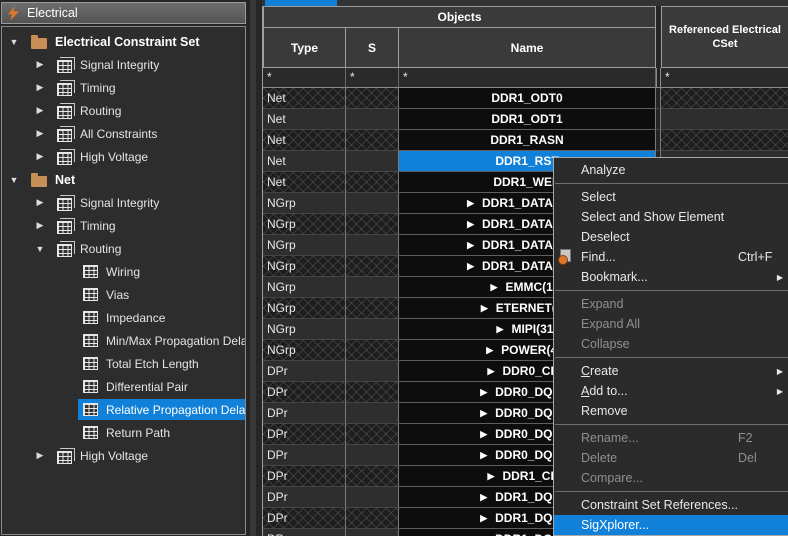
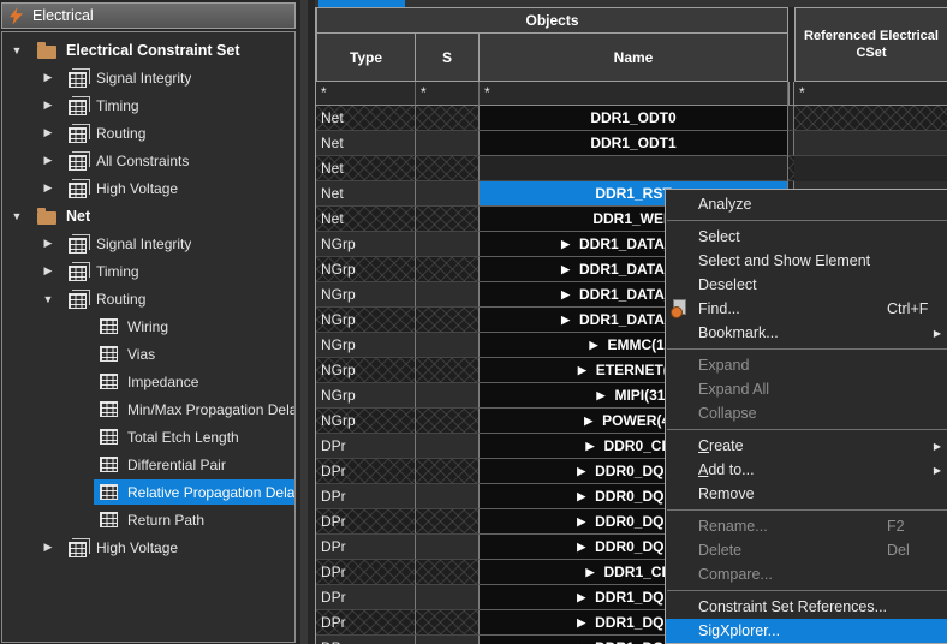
  Electrical
  ▼
  Electrical Constraint Set
  ▶
  Signal Integrity
  ▶
  Timing
  ▶
  Routing
  ▶
  All Constraints
  ▶
  High Voltage
  ▼
  Net
  ▶
  Signal Integrity
  ▶
  Timing
  ▼
  Routing
  Wiring
  Vias
  Impedance
  Min/Max Propagation Dela
  Total Etch Length
  Differential Pair
  Relative Propagation Dela
  Return Path
  ▶
  High Voltage
  Objects
  Type
  S
  Name
  Referenced Electrical CSet
  *
  *
  *
  *
  Net
  DDR1_ODT0
  Net
  DDR1_ODT1
  Net
- DDR1_RASN
  Net
  DDR1_RS
  Net
  DDR1_WE
  NGrp
  ▶
  NGrp
  ▶
  NGrp
  ▶
  NGrp
  ▶
  NGrp
  ▶
  EMMC(1
  NGrp
  ▶
  NGrp
  ▶
  MIPI(31
  NGrp
  ▶
  DPr
  ▶
  DDR0_C
  DPr
  ▶
  DDR0_DQ
  DPr
  ▶
  DDR0_DQ
  DPr
  ▶
  DDR0_DQ
  DPr
  ▶
  DDR0_DQ
  DPr
  ▶
  DDR1_C
  DPr
  ▶
  DDR1_DQ
  DPr
  ▶
  DDR1_DQ
  Analyze
  Select
  Select and Show Element
  Deselect
  Find...
  Ctrl+F
  Bookmark...
  ▶
  Expand
  Expand All
  Collapse
  Create
  ▶
  Add to...
  ▶
  Remove
  Rename...
  F2
  Delete
  Del
  Compare...
  Constraint Set References...
  SigXplorer...
